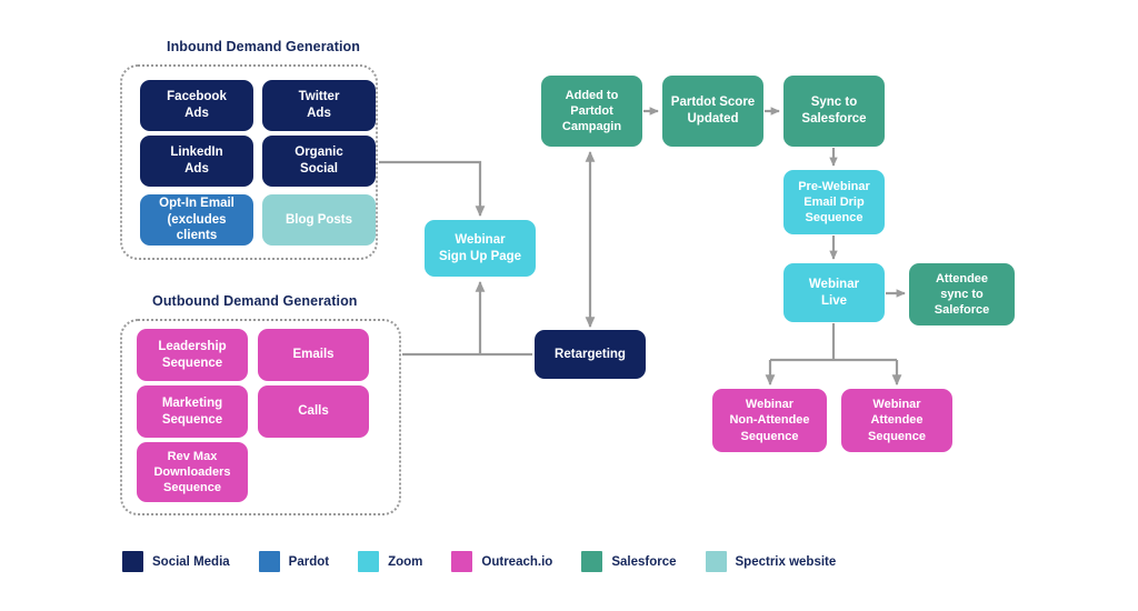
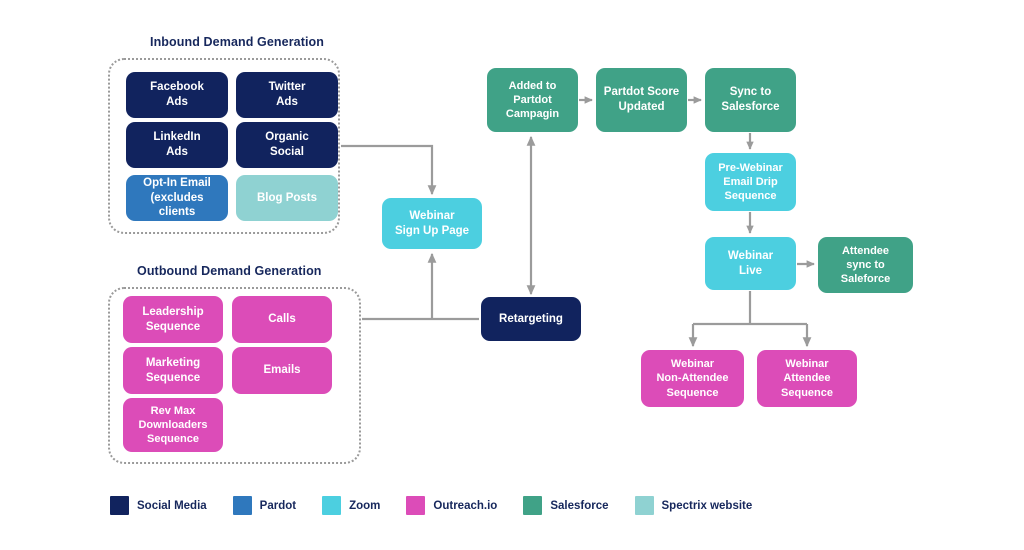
  Inbound Demand Generation
  Outbound Demand Generation
  Facebook
  Ads
  Twitter
  Ads
  LinkedIn
  Ads
  Organic
  Social
  Opt-In Email
  (excludes clients
  Blog Posts
  Leadership
  Sequence
- Emails
+ Calls
  Marketing
  Sequence
- Calls
+ Emails
  Rev Max
  Downloaders
  Sequence
  Webinar
  Sign Up Page
  Retargeting
  Added to
  Partdot
  Campagin
  Partdot Score
  Updated
  Sync to
  Salesforce
  Pre-Webinar
  Email Drip
  Sequence
  Webinar
  Live
  Attendee
  sync to
  Saleforce
  Webinar
  Non-Attendee
  Sequence
  Webinar
  Attendee
  Sequence
  Social Media
  Pardot
  Zoom
  Outreach.io
  Salesforce
  Spectrix website
